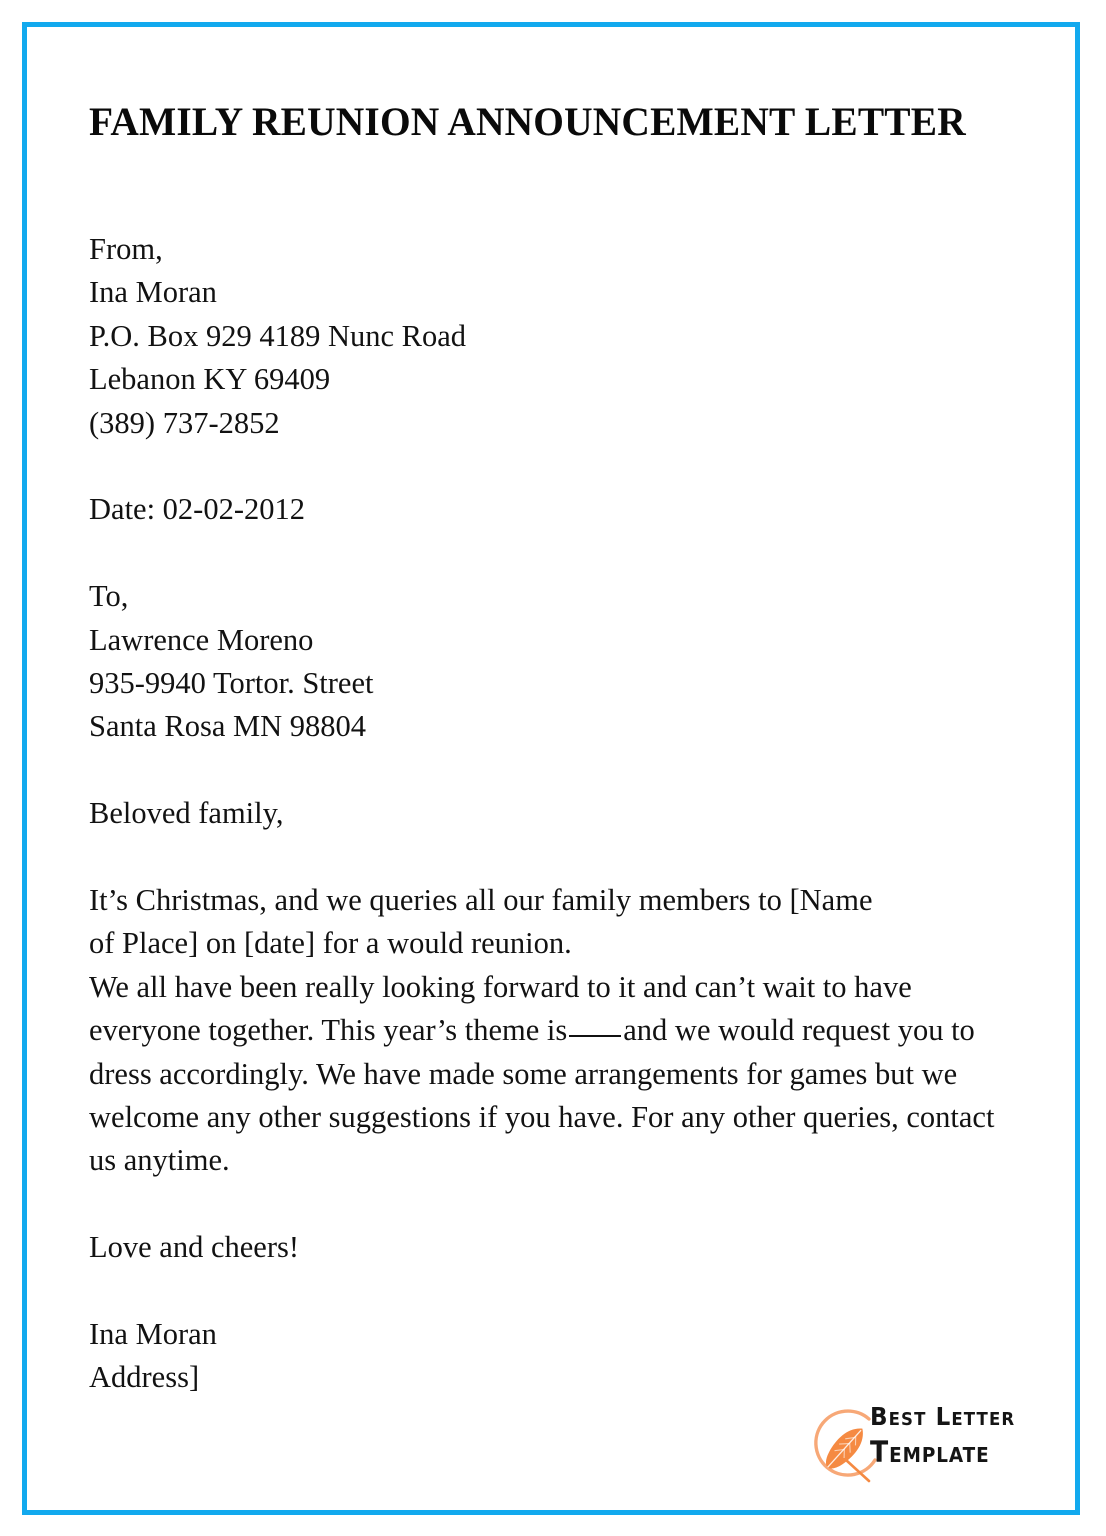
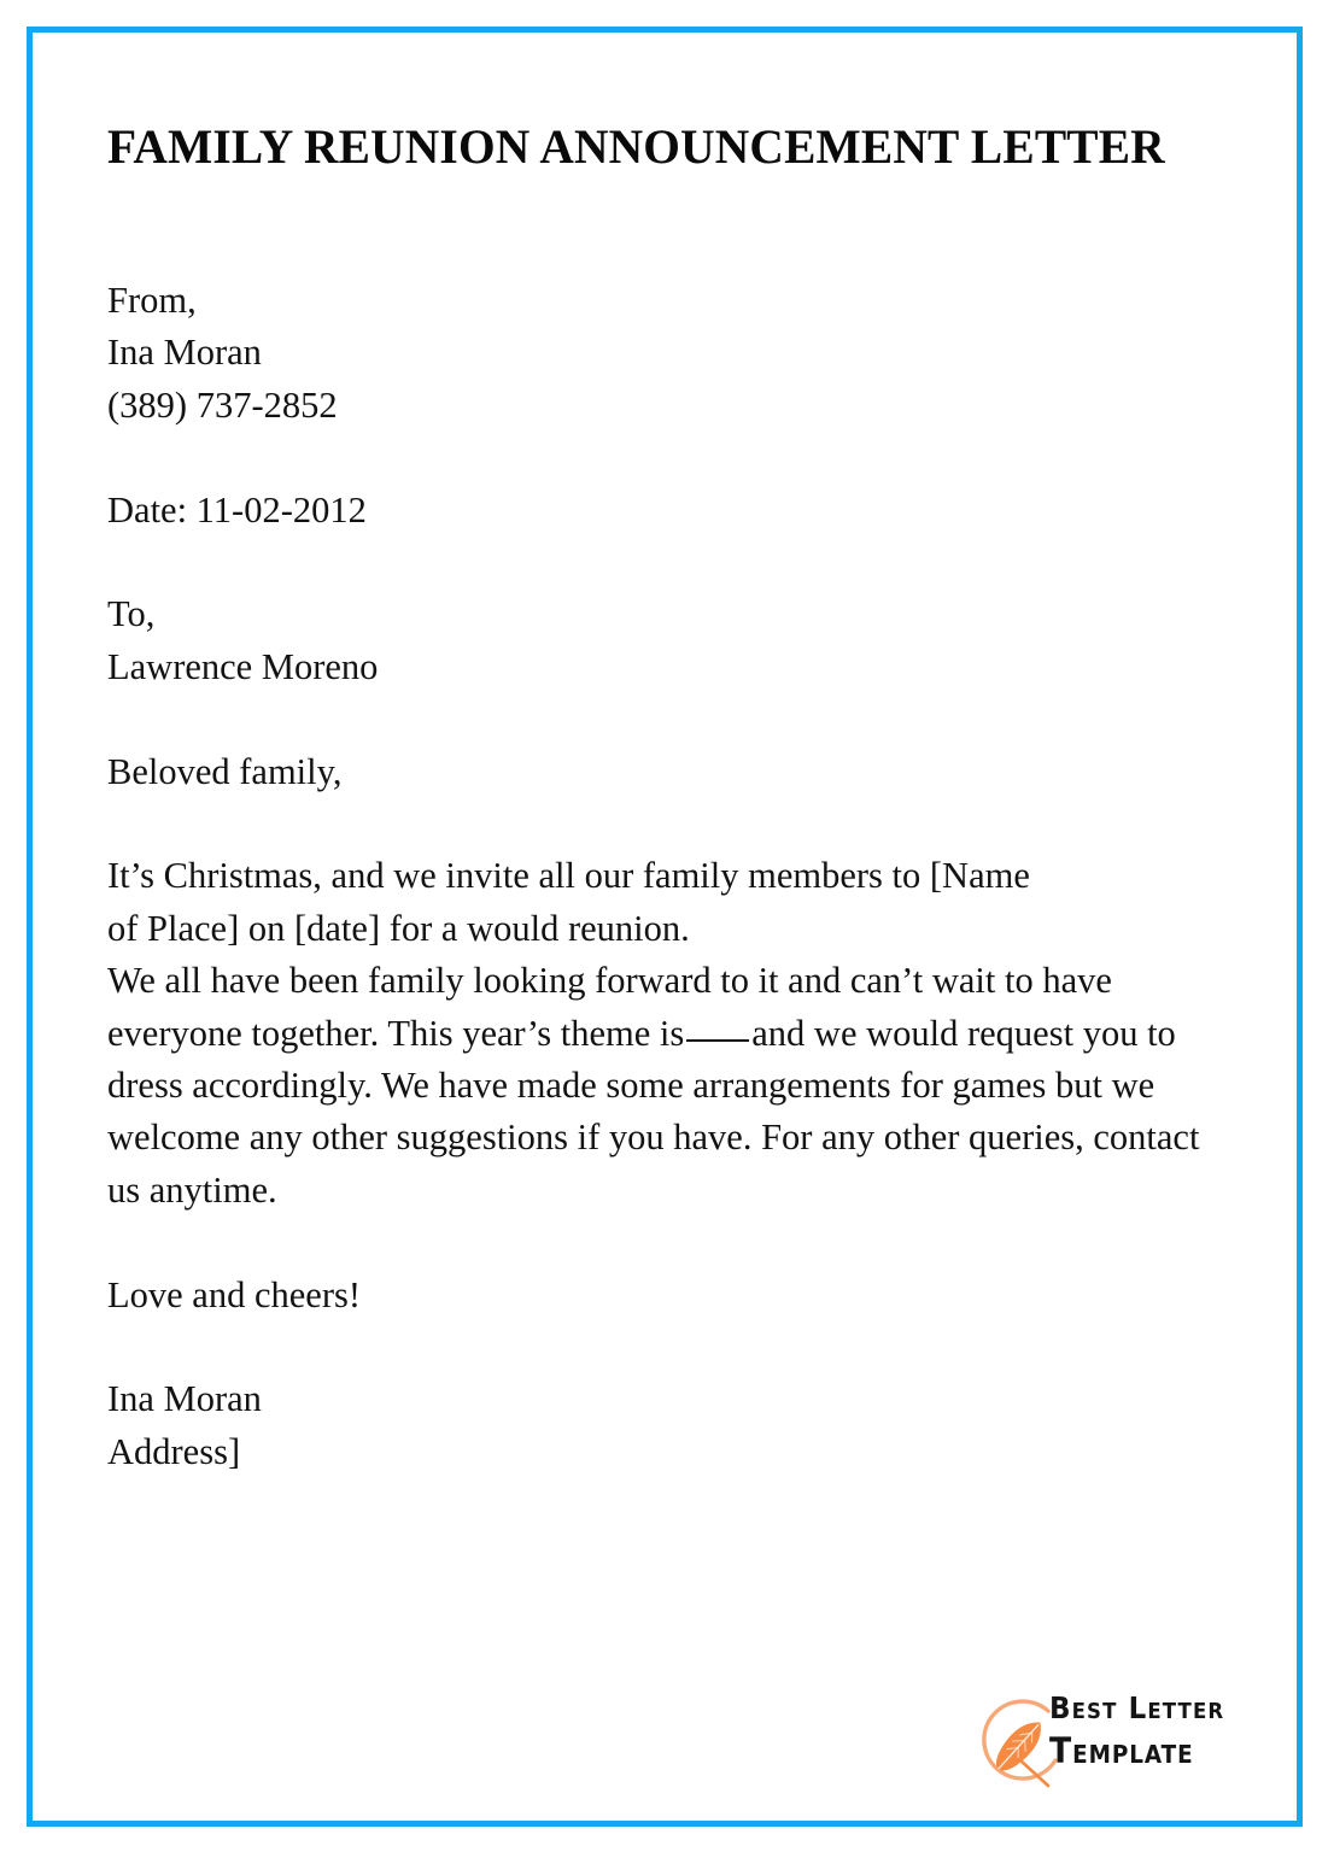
  FAMILY REUNION ANNOUNCEMENT LETTER
  From,
  Ina Moran
- P.O. Box 929 4189 Nunc Road
- Lebanon KY 69409
  (389) 737-2852
- Date: 02-02-2012
+ Date: 11-02-2012
  To,
  Lawrence Moreno
- 935-9940 Tortor. Street
- Santa Rosa MN 98804
  Beloved family,
- It’s Christmas, and we queries all our family members to [Name
+ It’s Christmas, and we invite all our family members to [Name
  of Place] on [date] for a would reunion.
- We all have been really looking forward to it and can’t wait to have everyone together. This year’s theme is and we would request you to dress accordingly. We have made some arrangements for games but we welcome any other suggestions if you have. For any other queries, contact us anytime.
+ We all have been family looking forward to it and can’t wait to have everyone together. This year’s theme is and we would request you to dress accordingly. We have made some arrangements for games but we welcome any other suggestions if you have. For any other queries, contact us anytime.
  Love and cheers!
  Ina Moran
  Address]
  Best Letter
  Template
